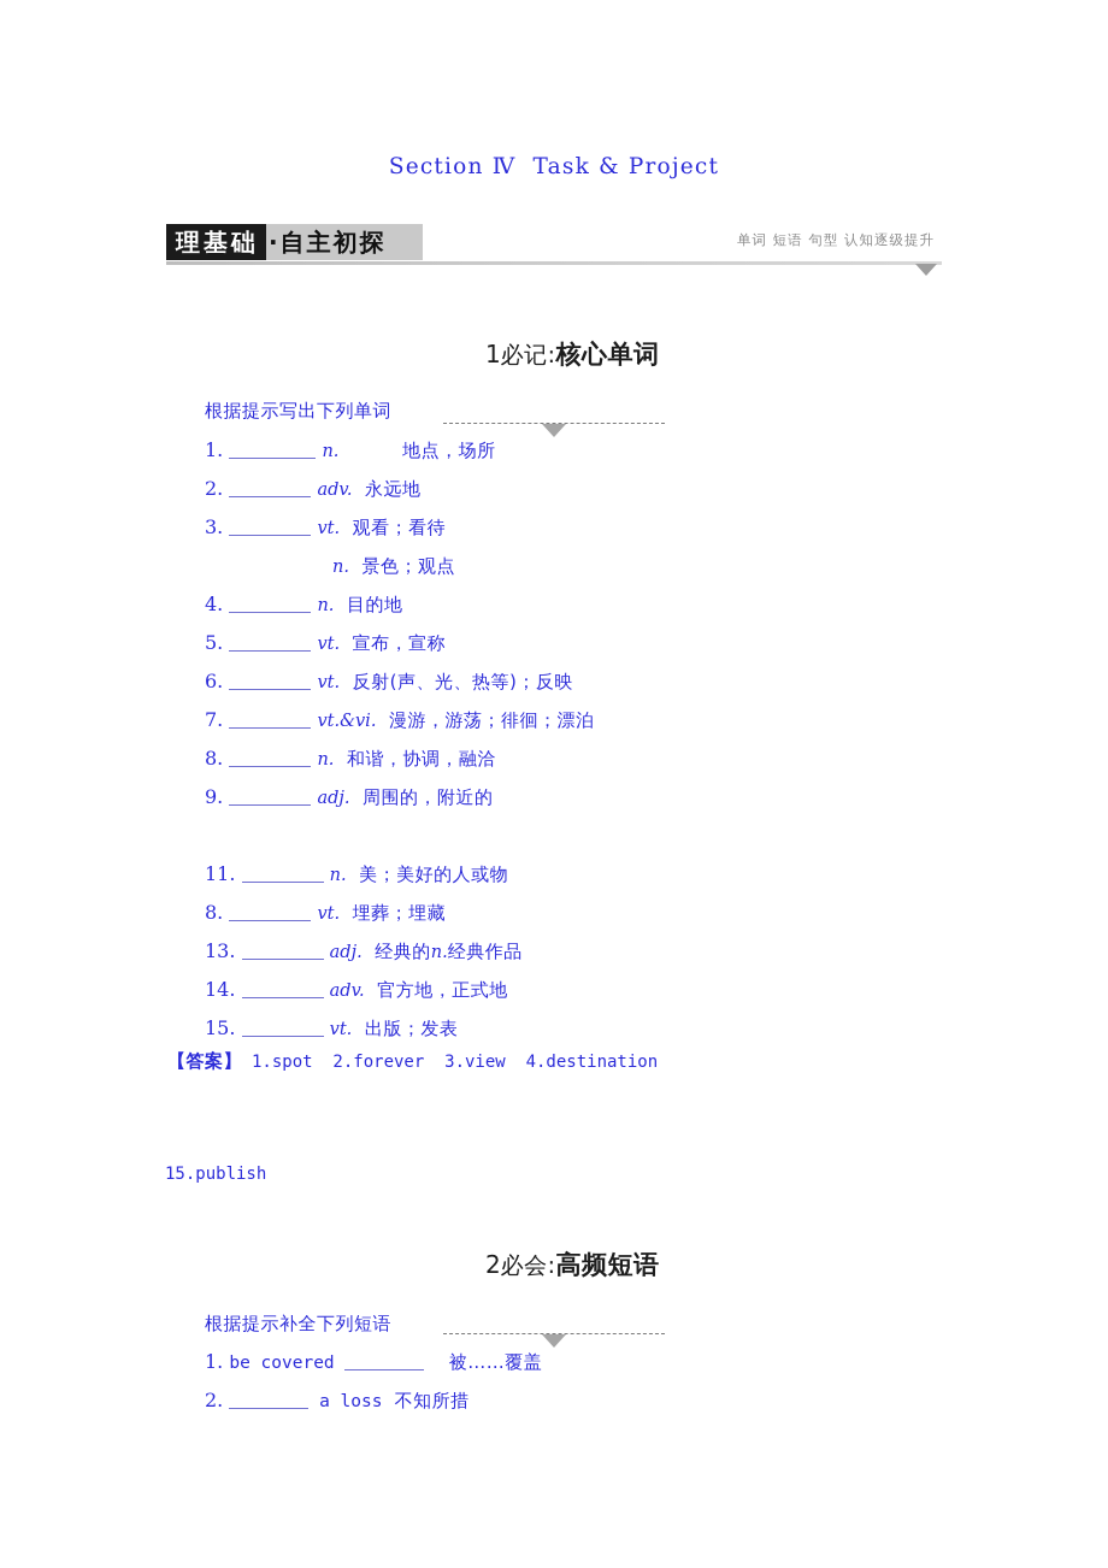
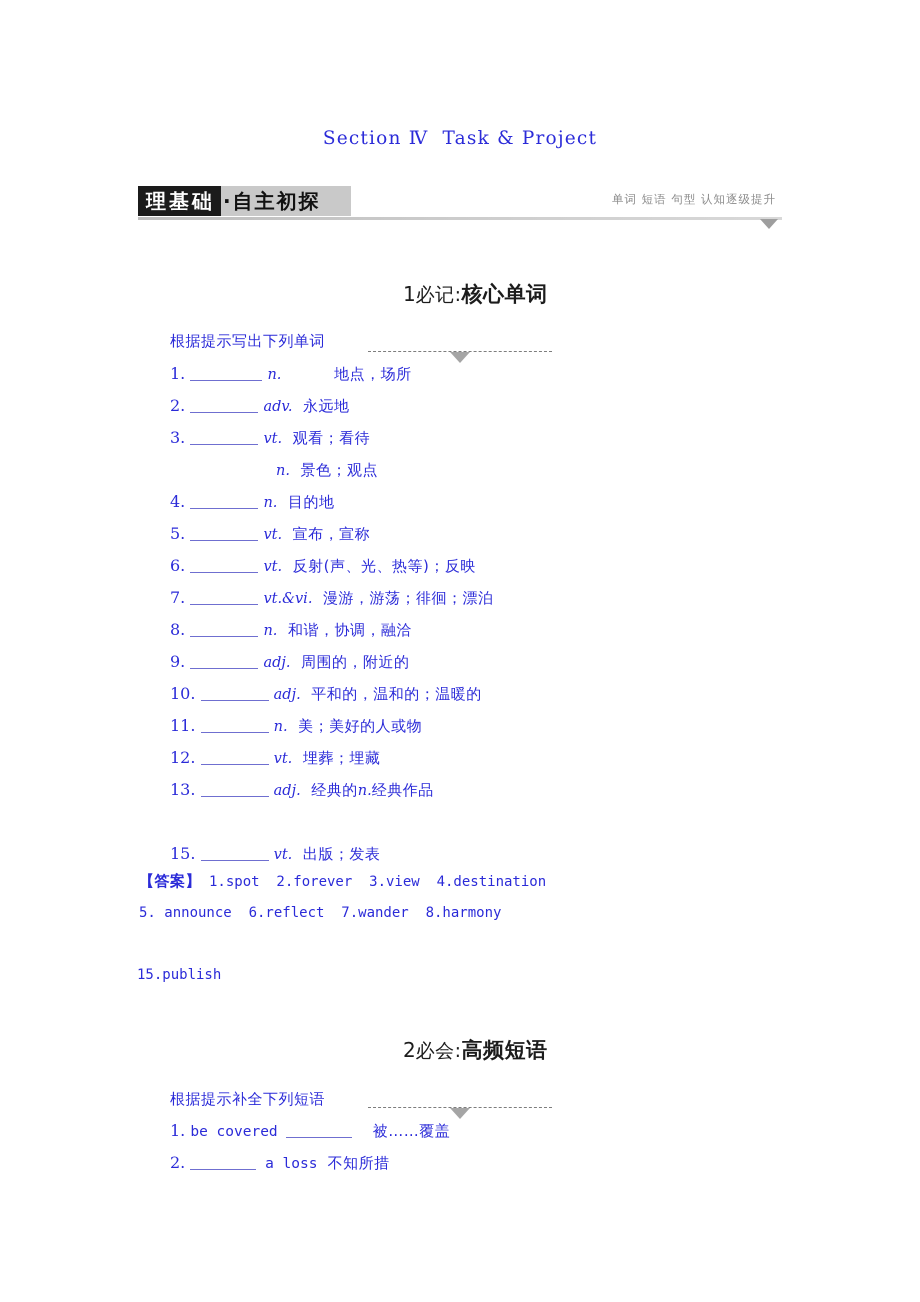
  Section Ⅳ Task & Project
  理基础
  ·自主初探
  单词 短语 句型 认知逐级提升
  1必记:核心单词
  根据提示写出下列单词
  1. n. 地点，场所
  2. adv. 永远地
  3. vt. 观看；看待
  n. 景色；观点
  4. n. 目的地
  5. vt. 宣布，宣称
  6. vt. 反射(声、光、热等)；反映
  7. vt.&vi. 漫游，游荡；徘徊；漂泊
  8. n. 和谐，协调，融洽
  9. adj. 周围的，附近的
+ 10. adj. 平和的，温和的；温暖的
  11. n. 美；美好的人或物
- 8. vt. 埋葬；埋藏
+ 12. vt. 埋葬；埋藏
  13. adj. 经典的n.经典作品
- 14. adv. 官方地，正式地
  15. vt. 出版；发表
  【答案】 1.spot 2.forever 3.view 4.destination
+ 5. announce 6.reflect 7.wander 8.harmony
  15.publish
  2必会:高频短语
  根据提示补全下列短语
  1. be covered 被……覆盖
  2. a loss 不知所措
